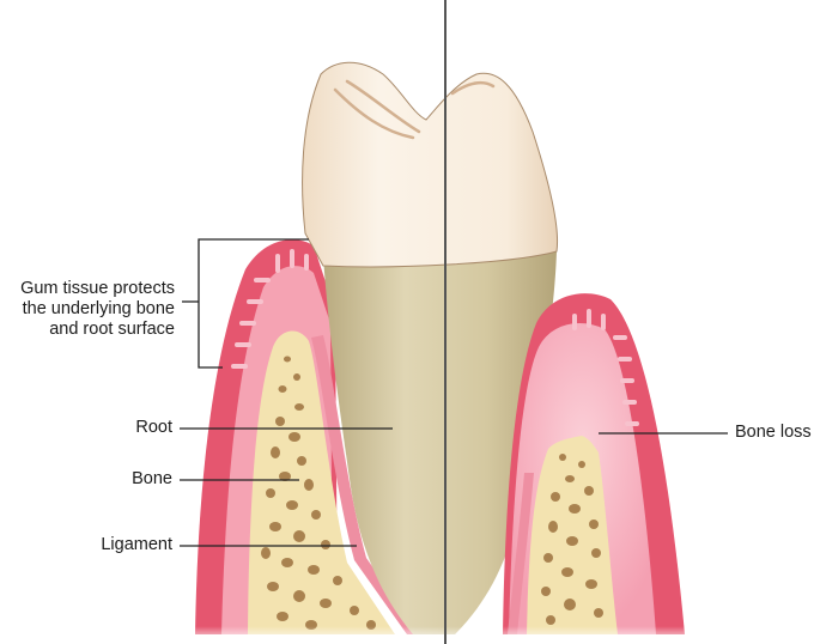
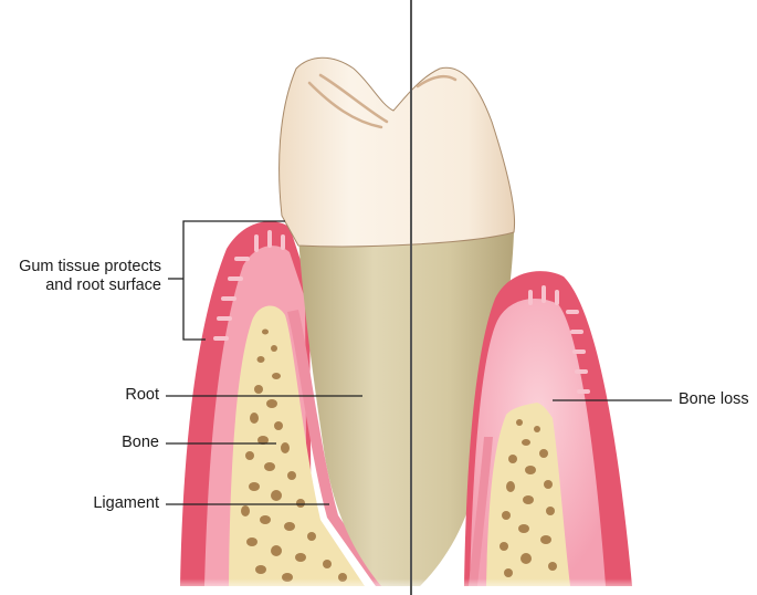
  Gum tissue protects
- the underlying bone
  and root surface
  Root
  Bone
  Ligament
  Bone loss
